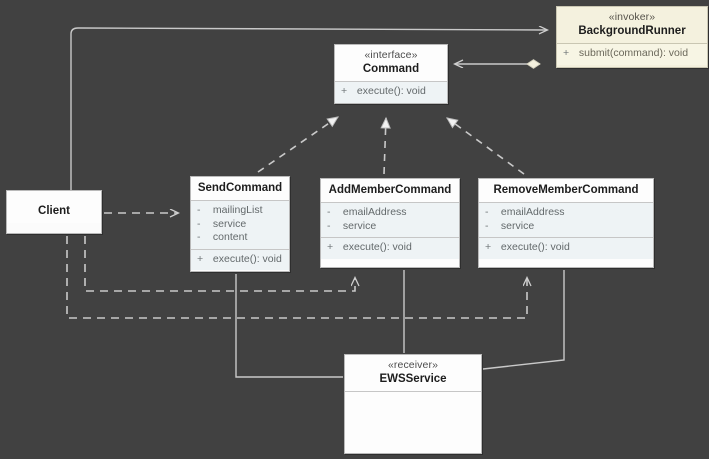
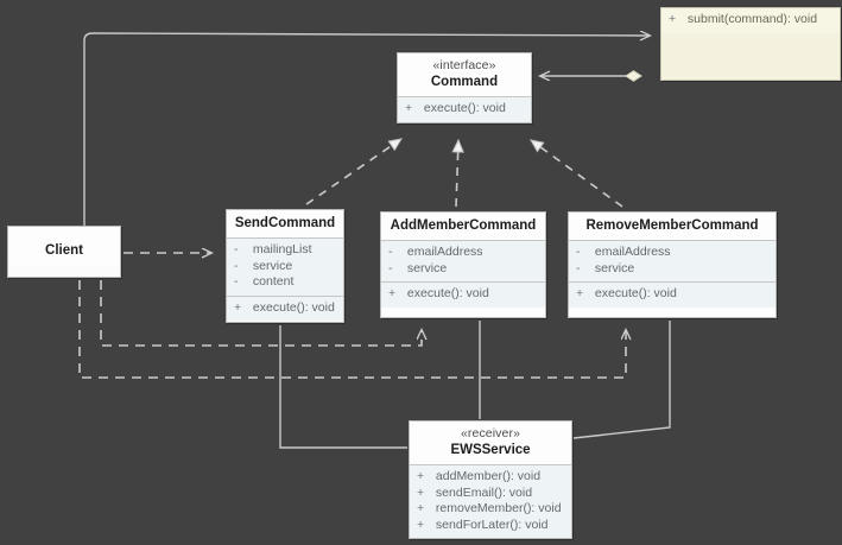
  Client
  «interface»
  Command
  + execute(): void
- «invoker»
- BackgroundRunner
  + submit(command): void
  SendCommand
  - mailingList
  - service
  - content
  + execute(): void
  AddMemberCommand
  - emailAddress
  - service
  + execute(): void
  RemoveMemberCommand
  - emailAddress
  - service
  + execute(): void
  «receiver»
  EWSService
+ + addMember(): void
+ + sendEmail(): void
+ + removeMember(): void
+ + sendForLater(): void
